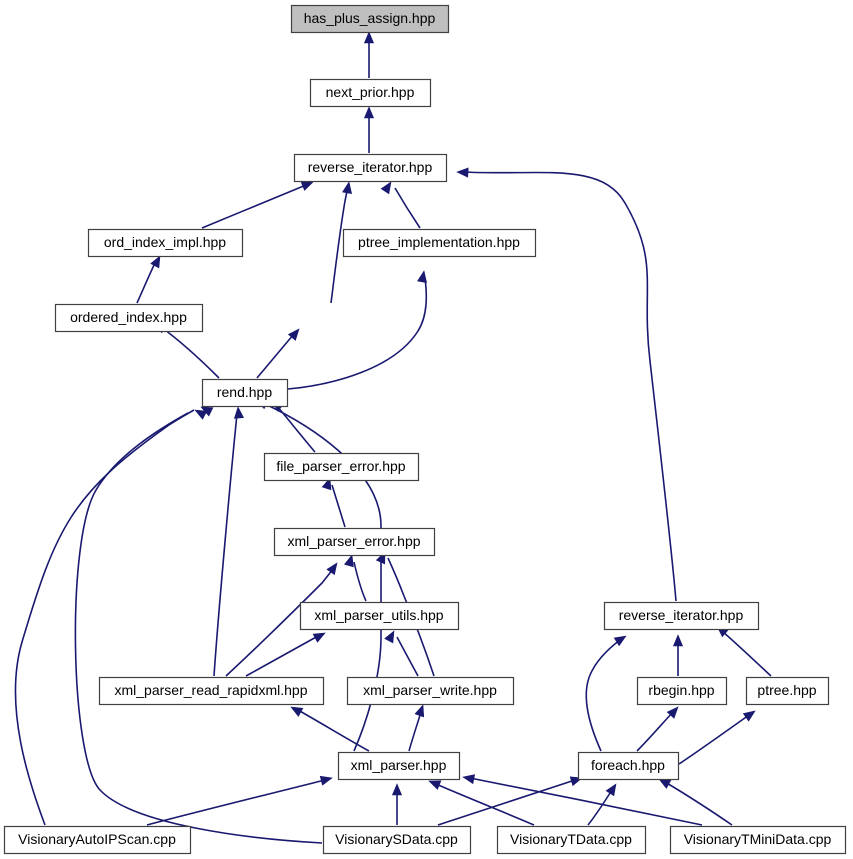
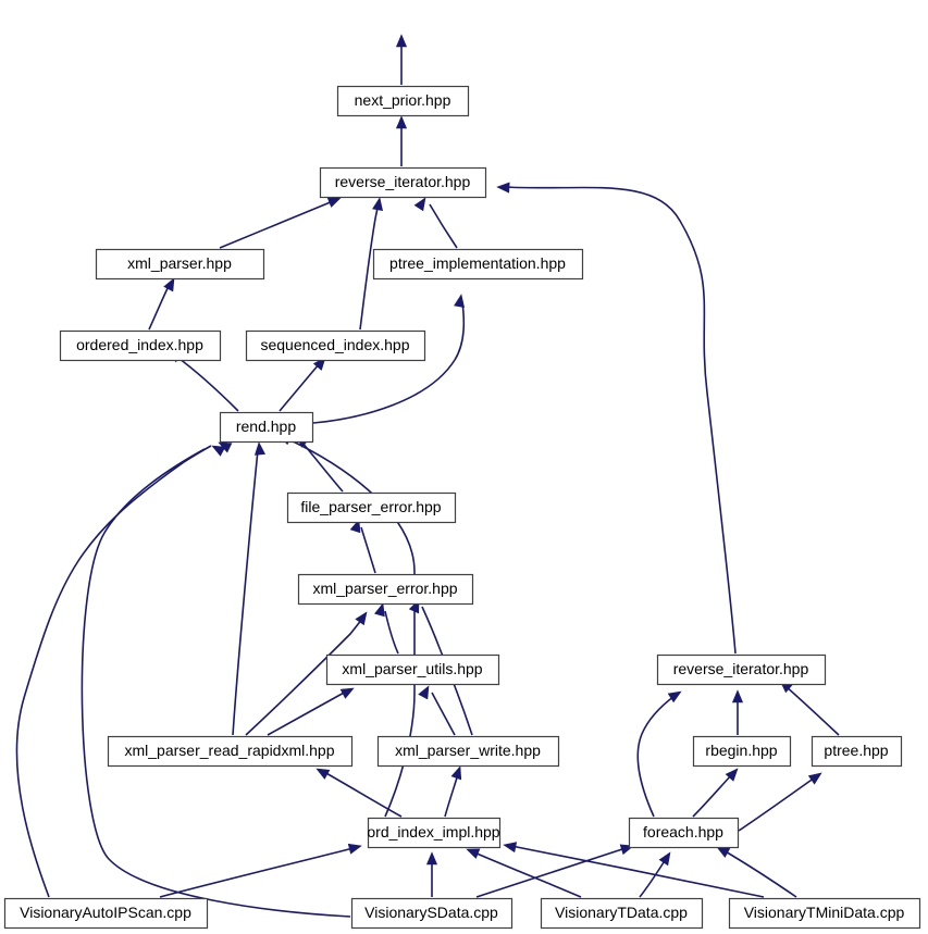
- has_plus_assign.hpp
  next_prior.hpp
  reverse_iterator.hpp
- ord_index_impl.hpp
+ xml_parser.hpp
  ptree_implementation.hpp
  ordered_index.hpp
+ sequenced_index.hpp
  rend.hpp
  file_parser_error.hpp
  xml_parser_error.hpp
  xml_parser_utils.hpp
  reverse_iterator.hpp
  xml_parser_read_rapidxml.hpp
  xml_parser_write.hpp
  rbegin.hpp
  ptree.hpp
- xml_parser.hpp
+ ord_index_impl.hpp
  foreach.hpp
  VisionaryAutoIPScan.cpp
  VisionarySData.cpp
  VisionaryTData.cpp
  VisionaryTMiniData.cpp
